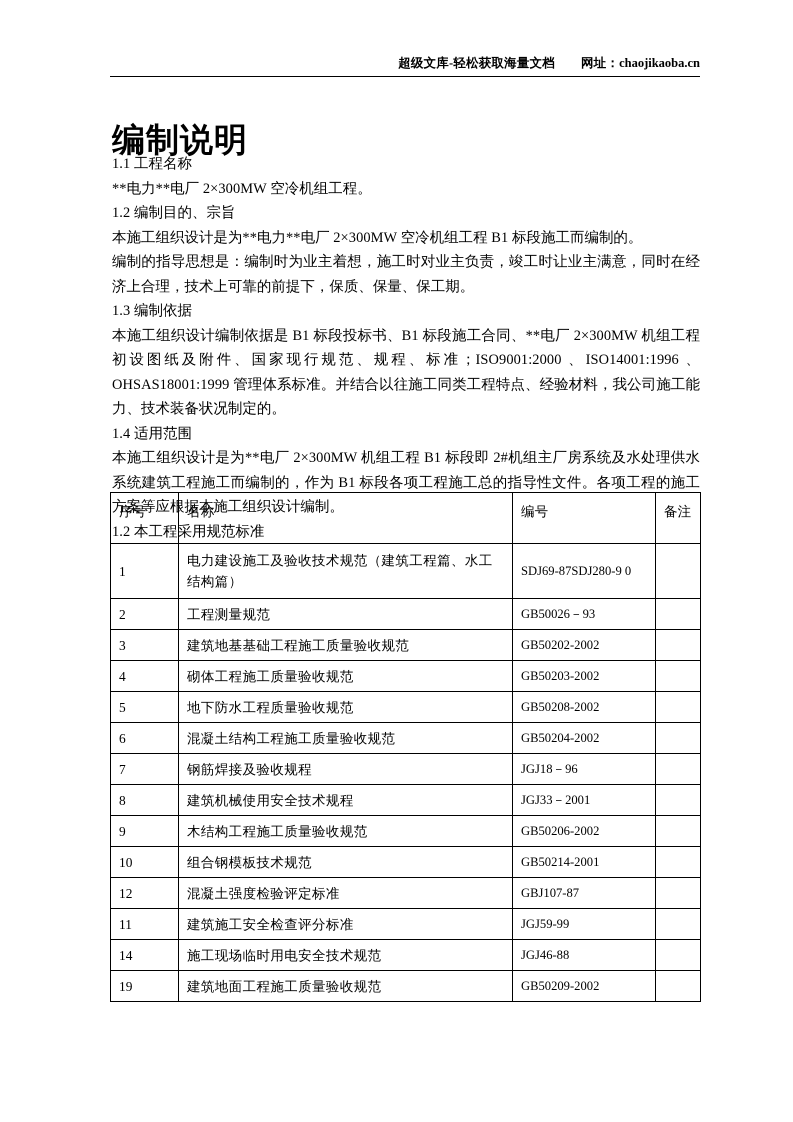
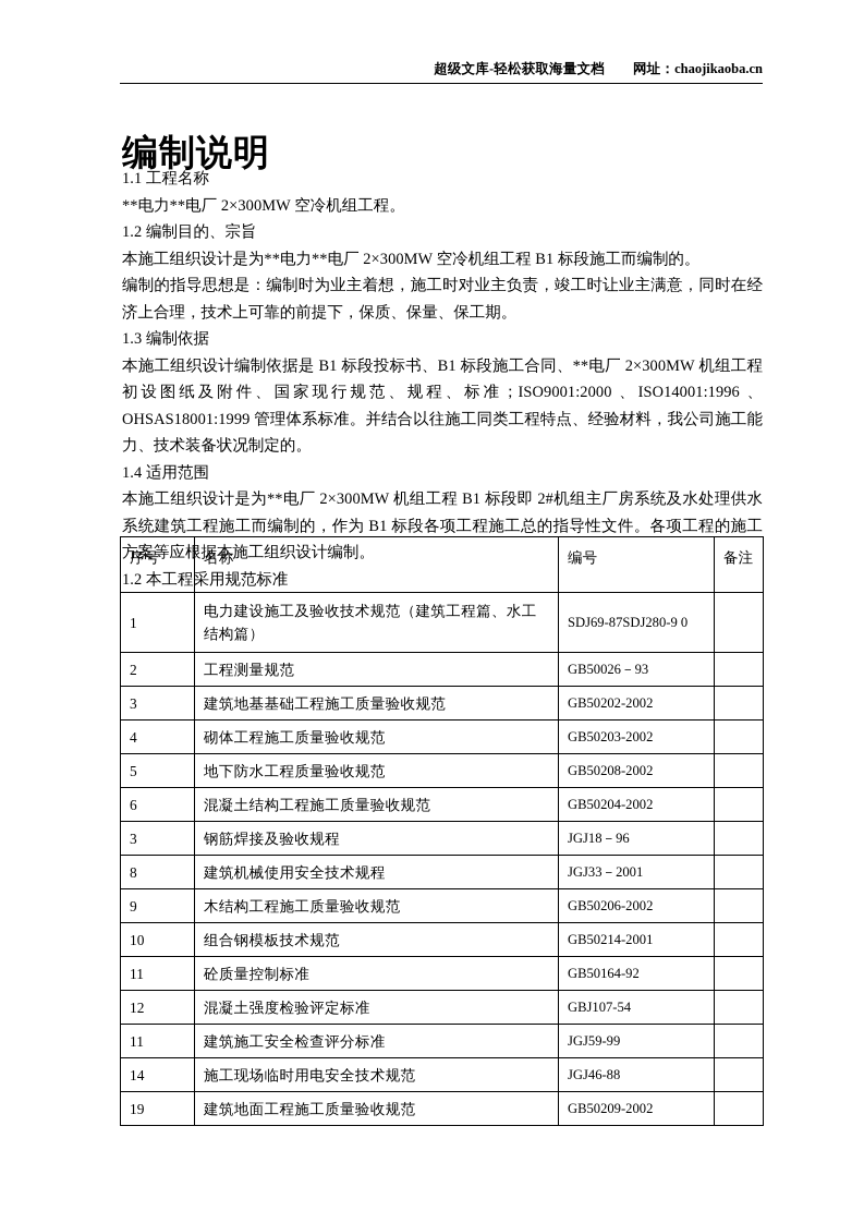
  超级文库-轻松获取海量文档 网址：chaojikaoba.cn
  编制说明
  1.1 工程名称
  **电力**电厂 2×300MW 空冷机组工程。
  1.2 编制目的、宗旨
  本施工组织设计是为**电力**电厂 2×300MW 空冷机组工程 B1 标段施工而编制的。
  编制的指导思想是：编制时为业主着想，施工时对业主负责，竣工时让业主满意，同时在经济上合理，技术上可靠的前提下，保质、保量、保工期。
  1.3 编制依据
  本施工组织设计编制依据是 B1 标段投标书、B1 标段施工合同、**电厂 2×300MW 机组工程初设图纸及附件、国家现行规范、规程、标准；ISO9001:2000 、ISO14001:1996 、OHSAS18001:1999 管理体系标准。并结合以往施工同类工程特点、经验材料，我公司施工能力、技术装备状况制定的。
  1.4 适用范围
  本施工组织设计是为**电厂 2×300MW 机组工程 B1 标段即 2#机组主厂房系统及水处理供水系统建筑工程施工而编制的，作为 B1 标段各项工程施工总的指导性文件。各项工程的施工方案等应根据本施工组织设计编制。
  1.2 本工程采用规范标准
  序号	名称	编号	备注
  1	电力建设施工及验收技术规范（建筑工程篇、水工结构篇）	SDJ69-87SDJ280-9 0
  2	工程测量规范	GB50026－93
  3	建筑地基基础工程施工质量验收规范	GB50202-2002
  4	砌体工程施工质量验收规范	GB50203-2002
  5	地下防水工程质量验收规范	GB50208-2002
  6	混凝土结构工程施工质量验收规范	GB50204-2002
- 7	钢筋焊接及验收规程	JGJ18－96
+ 3	钢筋焊接及验收规程	JGJ18－96
  8	建筑机械使用安全技术规程	JGJ33－2001
  9	木结构工程施工质量验收规范	GB50206-2002
  10	组合钢模板技术规范	GB50214-2001
+ 11	砼质量控制标准	GB50164-92
- 12	混凝土强度检验评定标准	GBJ107-87
+ 12	混凝土强度检验评定标准	GBJ107-54
  11	建筑施工安全检查评分标准	JGJ59-99
  14	施工现场临时用电安全技术规范	JGJ46-88
  19	建筑地面工程施工质量验收规范	GB50209-2002
